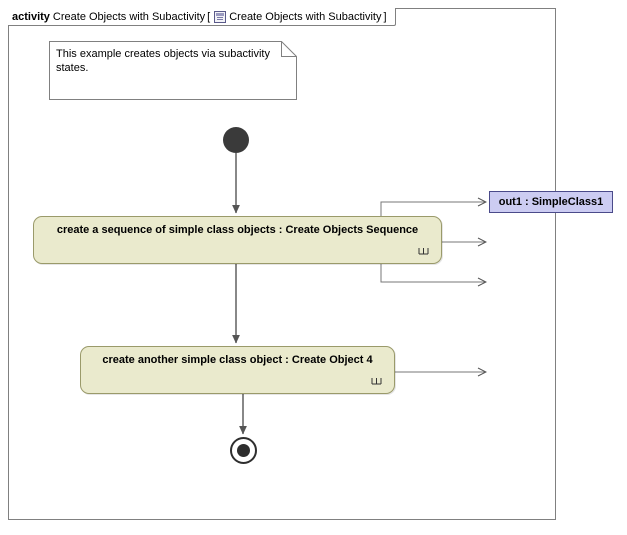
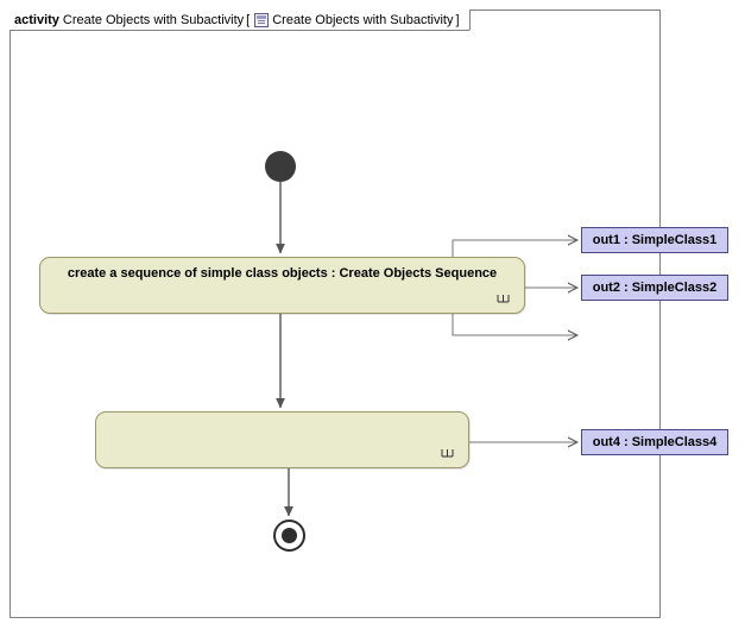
  activity
  Create Objects with Subactivity
  [
  Create Objects with Subactivity
  ]
- This example creates objects via subactivity states.
  create a sequence of simple class objects : Create Objects Sequence
- create another simple class object : Create Object 4
  out1 : SimpleClass1
+ out2 : SimpleClass2
+ out4 : SimpleClass4
